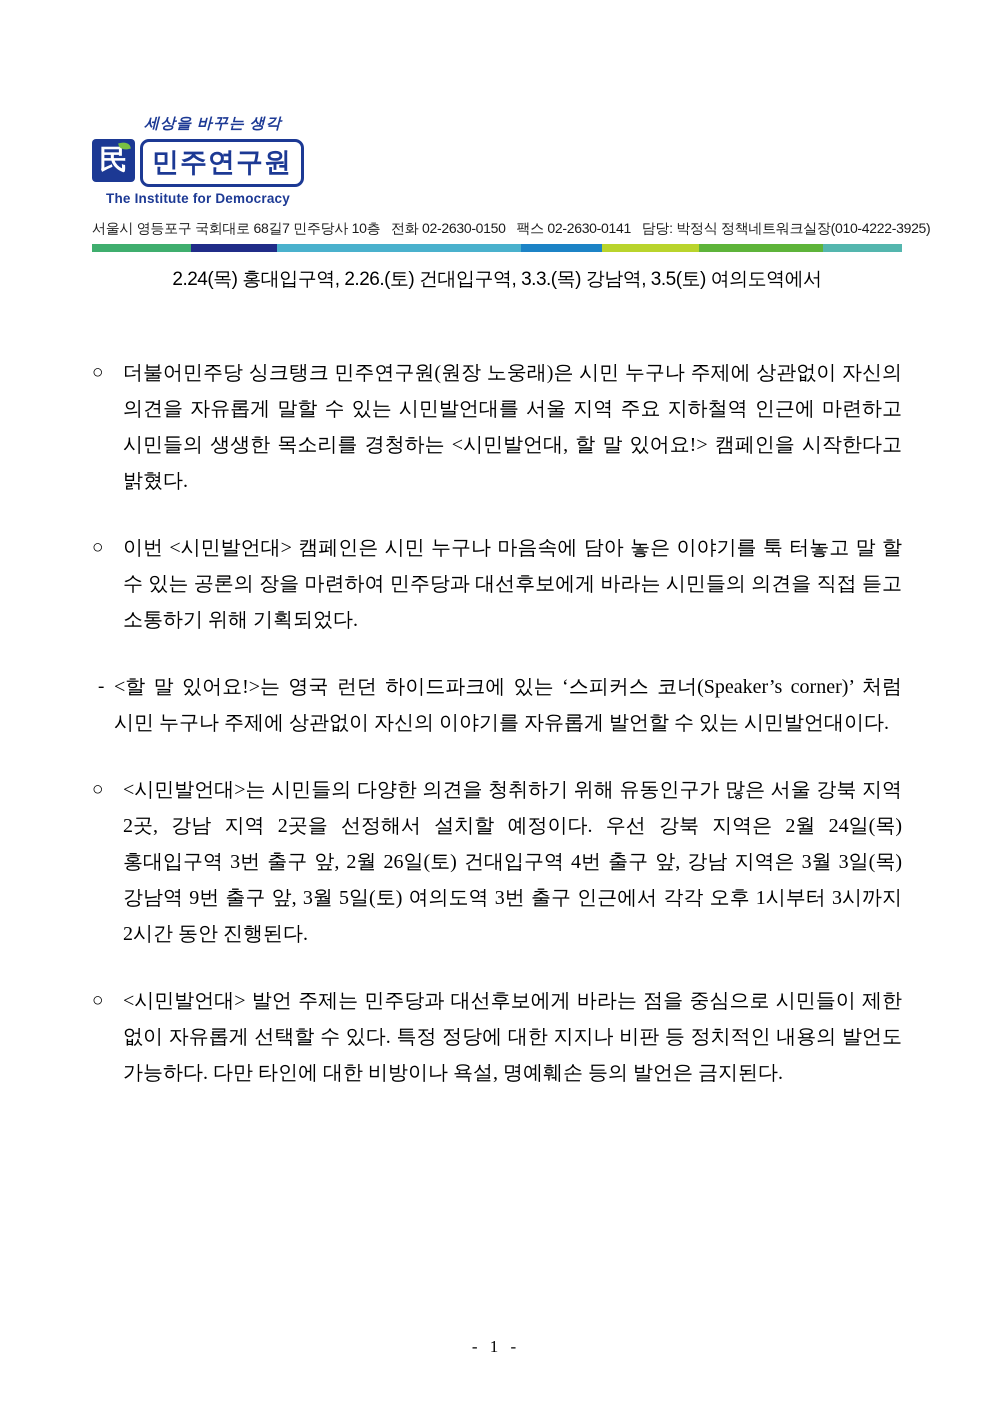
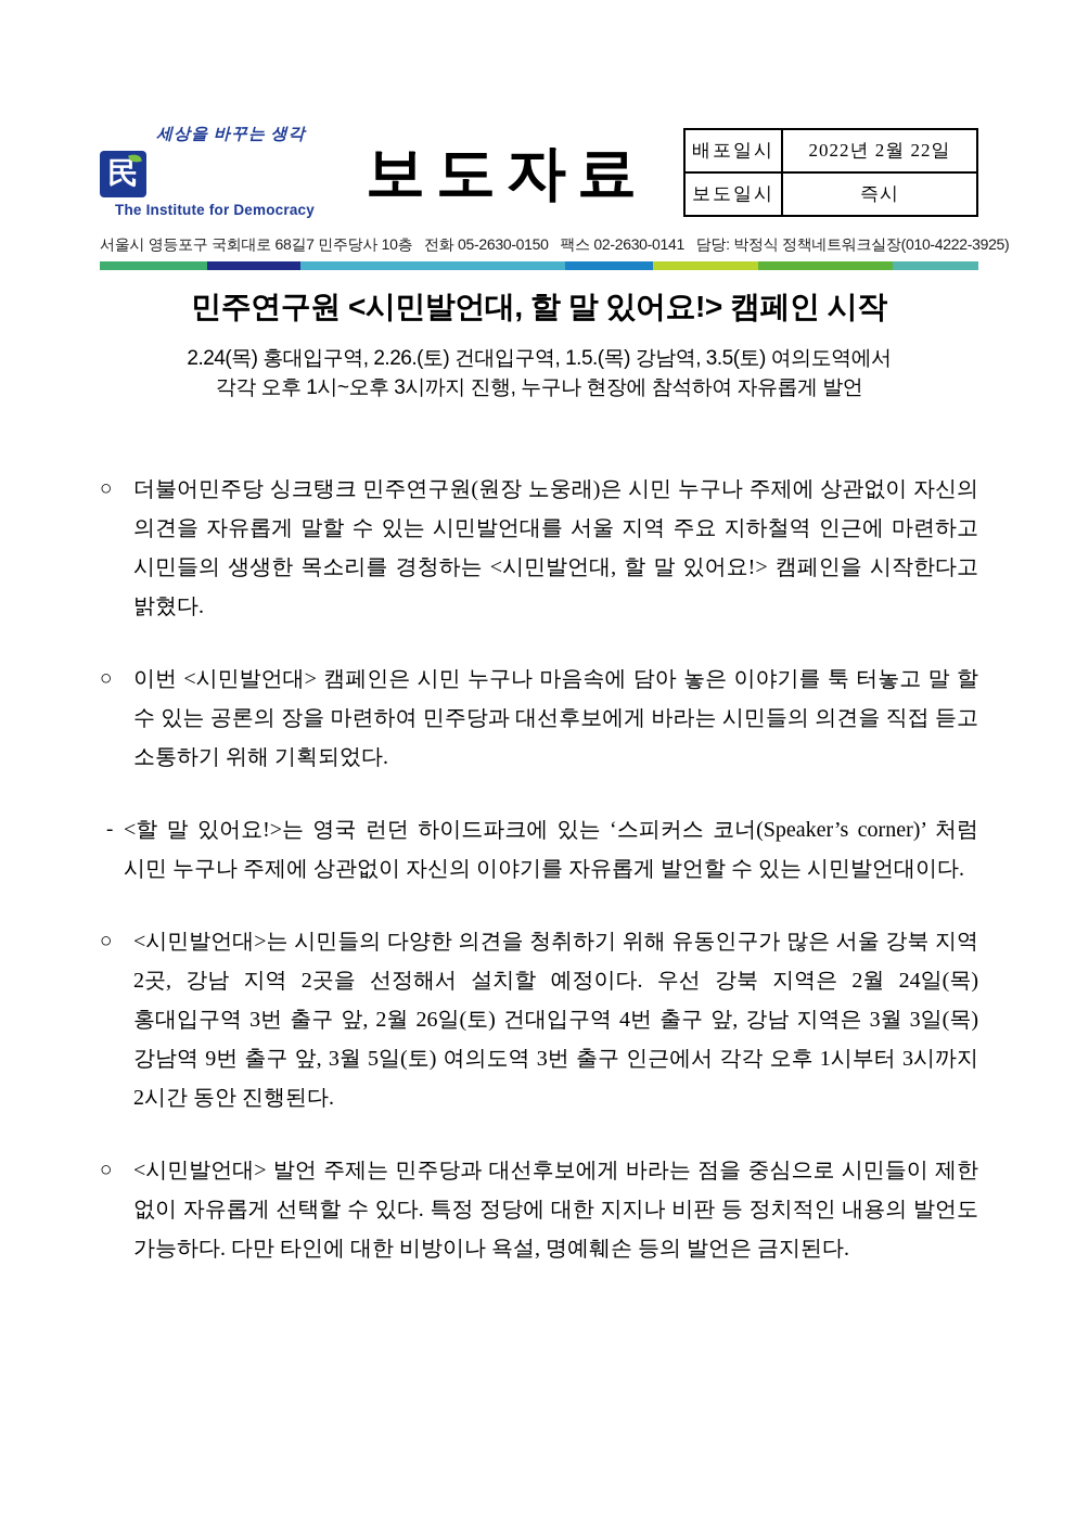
  세상을 바꾸는 생각
  民
- 민주연구원
  The Institute for Democracy
+ 보도자료
+ 배포일시	2022년 2월 22일
+ 보도일시	즉시
- 서울시 영등포구 국회대로 68길7 민주당사 10층 전화 02-2630-0150 팩스 02-2630-0141 담당: 박정식 정책네트워크실장(010-4222-3925)
+ 서울시 영등포구 국회대로 68길7 민주당사 10층 전화 05-2630-0150 팩스 02-2630-0141 담당: 박정식 정책네트워크실장(010-4222-3925)
+ 민주연구원 <시민발언대, 할 말 있어요!> 캠페인 시작
- 2.24(목) 홍대입구역, 2.26.(토) 건대입구역, 3.3.(목) 강남역, 3.5(토) 여의도역에서
+ 2.24(목) 홍대입구역, 2.26.(토) 건대입구역, 1.5.(목) 강남역, 3.5(토) 여의도역에서
+ 각각 오후 1시~오후 3시까지 진행, 누구나 현장에 참석하여 자유롭게 발언
  ○
  더불어민주당 싱크탱크 민주연구원(원장 노웅래)은 시민 누구나 주제에 상관없이 자신의 의견을 자유롭게 말할 수 있는 시민발언대를 서울 지역 주요 지하철역 인근에 마련하고 시민들의 생생한 목소리를 경청하는 <시민발언대, 할 말 있어요!> 캠페인을 시작한다고 밝혔다.
  ○
  이번 <시민발언대> 캠페인은 시민 누구나 마음속에 담아 놓은 이야기를 툭 터놓고 말 할 수 있는 공론의 장을 마련하여 민주당과 대선후보에게 바라는 시민들의 의견을 직접 듣고 소통하기 위해 기획되었다.
  -
  <할 말 있어요!>는 영국 런던 하이드파크에 있는 ‘스피커스 코너(Speaker’s corner)’ 처럼 시민 누구나 주제에 상관없이 자신의 이야기를 자유롭게 발언할 수 있는 시민발언대이다.
  ○
  <시민발언대>는 시민들의 다양한 의견을 청취하기 위해 유동인구가 많은 서울 강북 지역 2곳, 강남 지역 2곳을 선정해서 설치할 예정이다. 우선 강북 지역은 2월 24일(목) 홍대입구역 3번 출구 앞, 2월 26일(토) 건대입구역 4번 출구 앞, 강남 지역은 3월 3일(목) 강남역 9번 출구 앞, 3월 5일(토) 여의도역 3번 출구 인근에서 각각 오후 1시부터 3시까지 2시간 동안 진행된다.
  ○
  <시민발언대> 발언 주제는 민주당과 대선후보에게 바라는 점을 중심으로 시민들이 제한 없이 자유롭게 선택할 수 있다. 특정 정당에 대한 지지나 비판 등 정치적인 내용의 발언도 가능하다. 다만 타인에 대한 비방이나 욕설, 명예훼손 등의 발언은 금지된다.
- - 1 -
